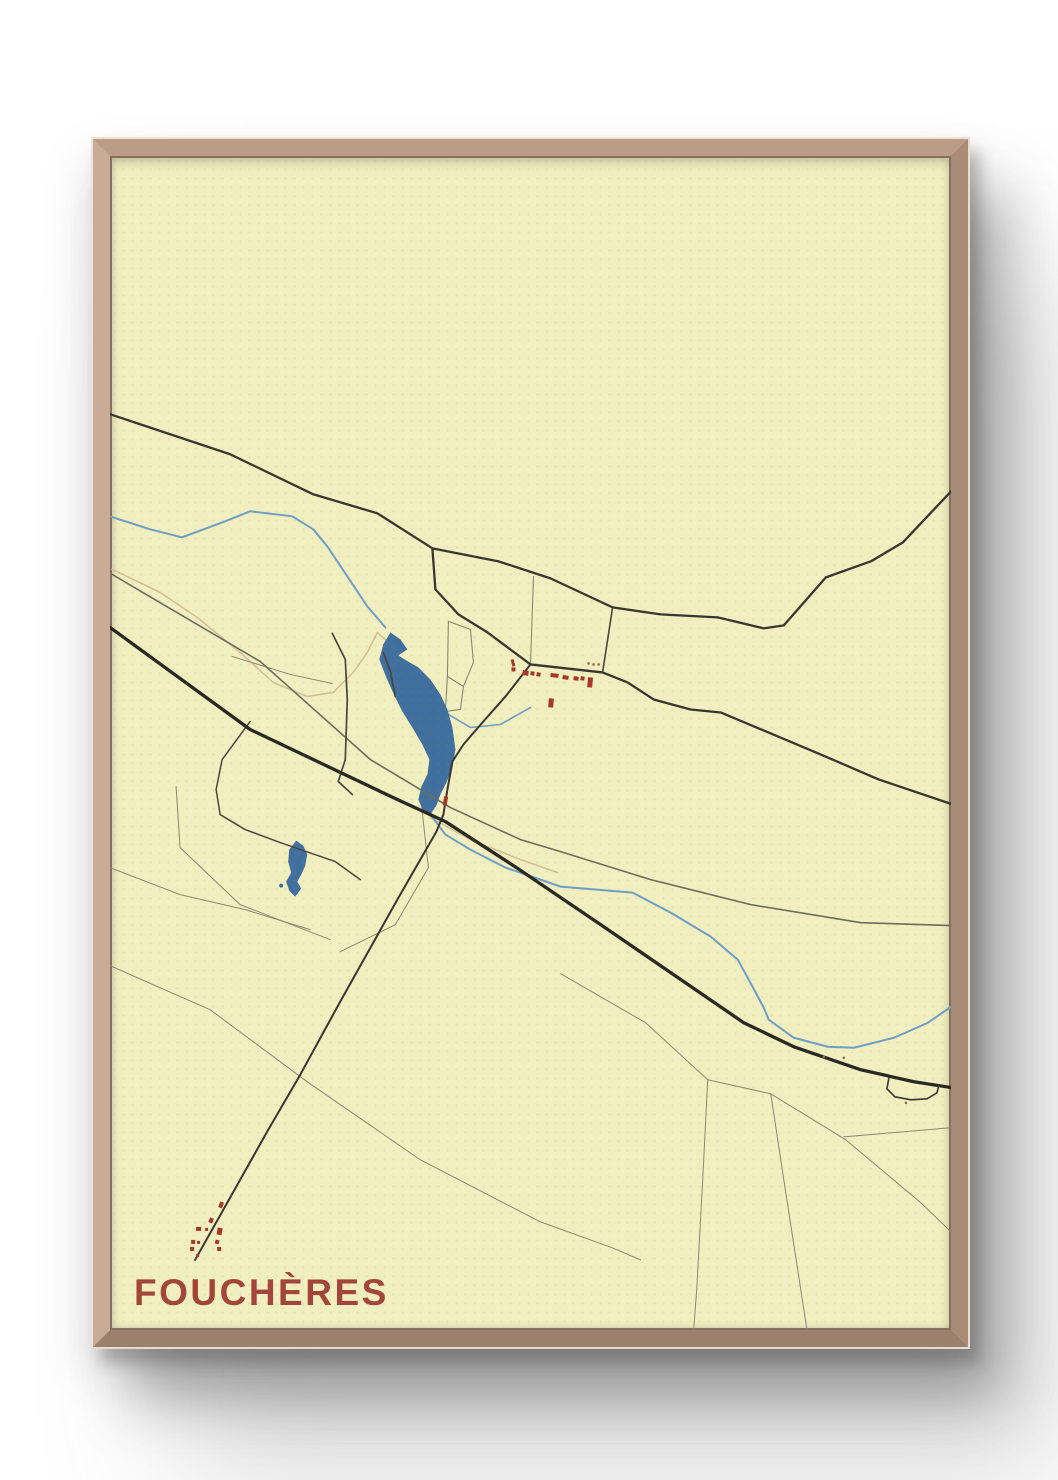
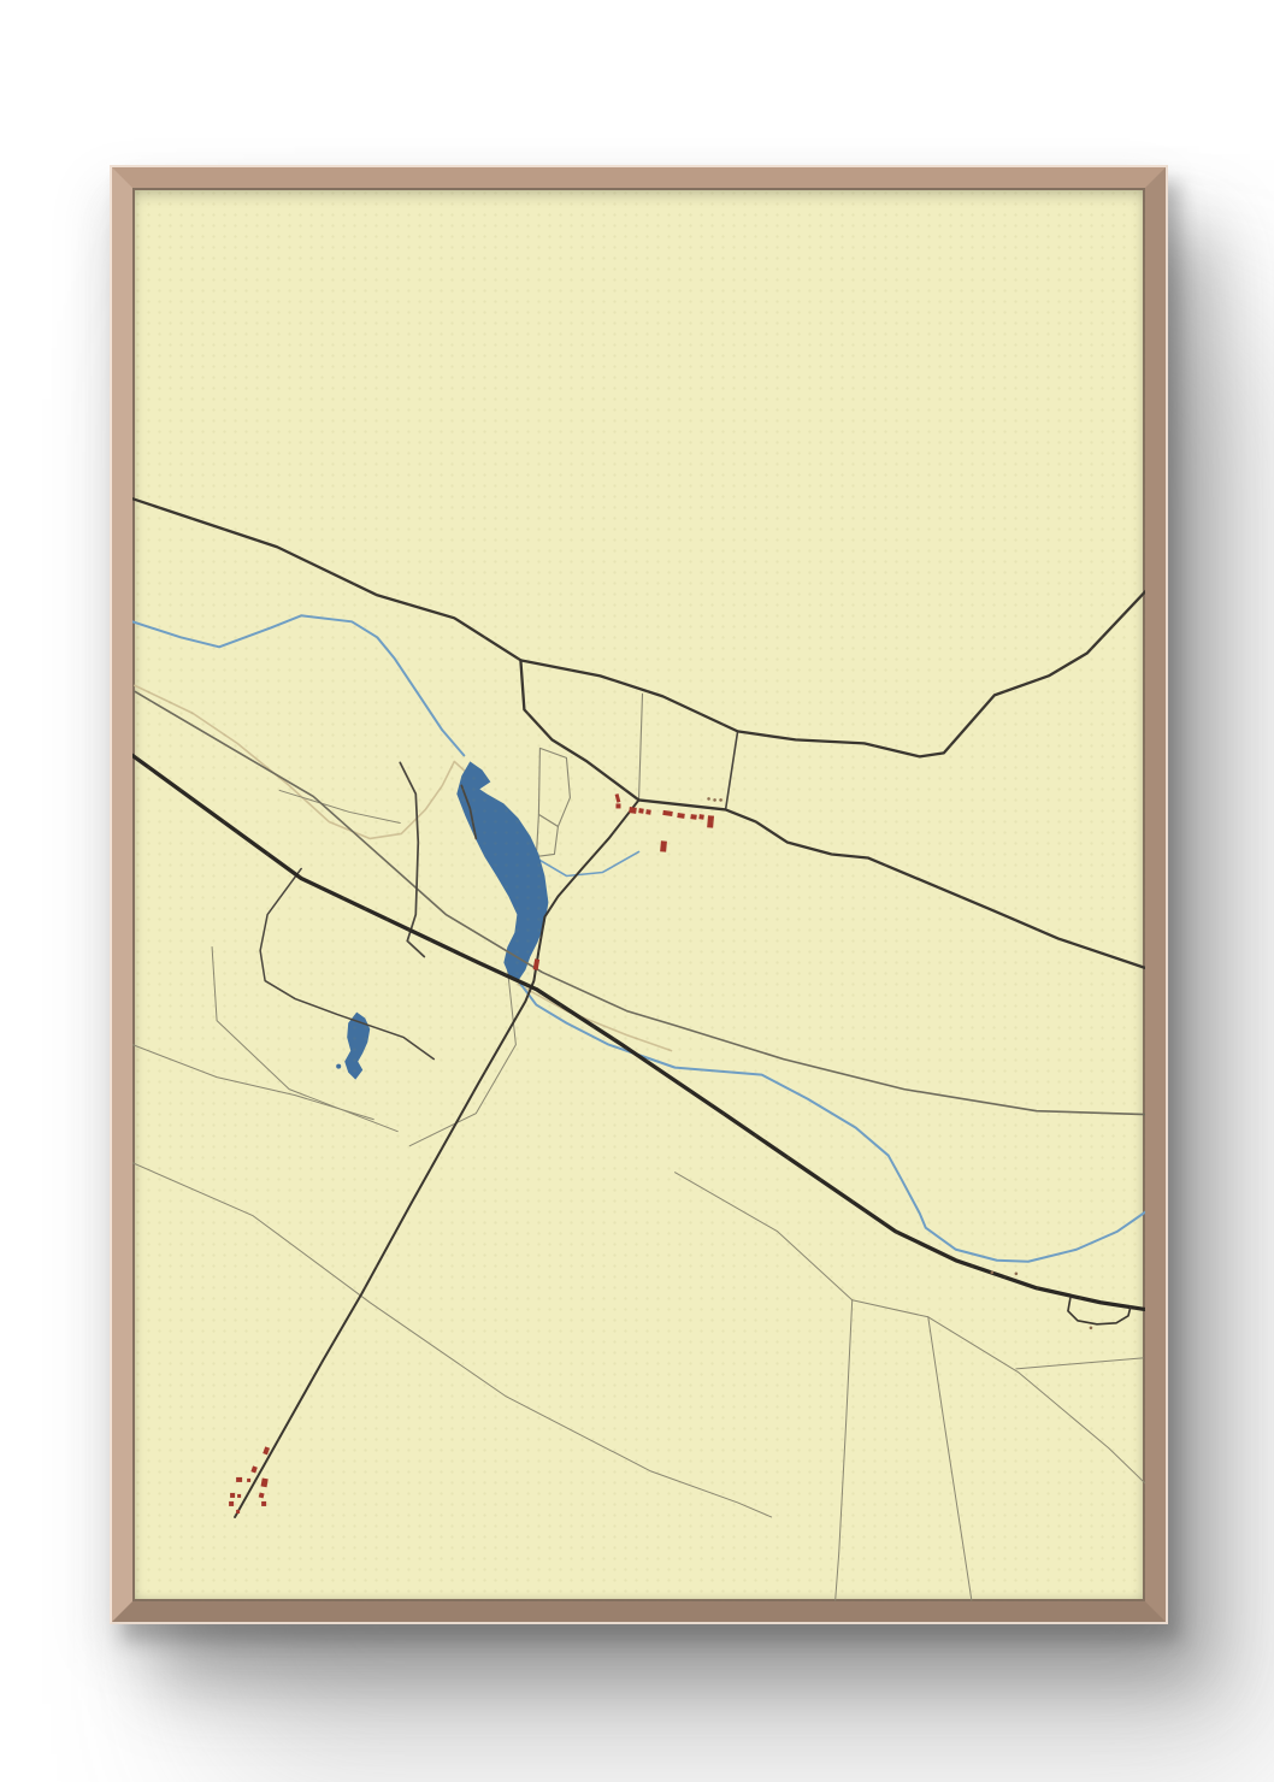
- FOUCHÈRES
